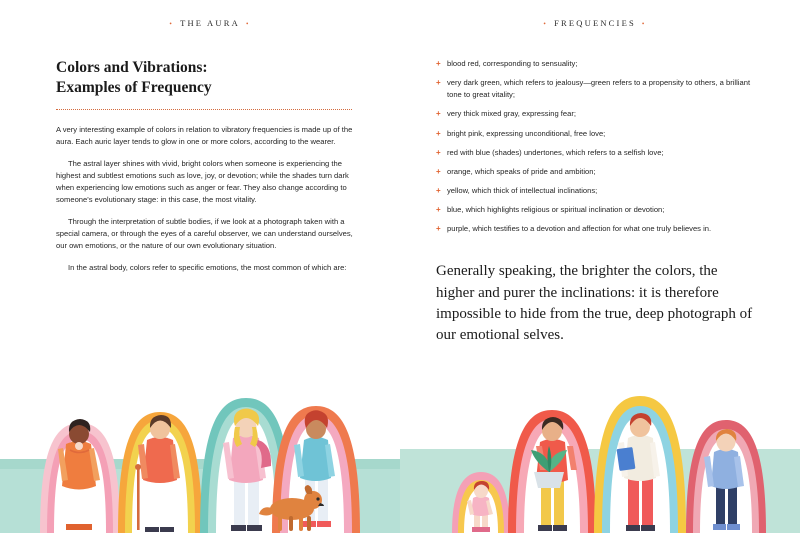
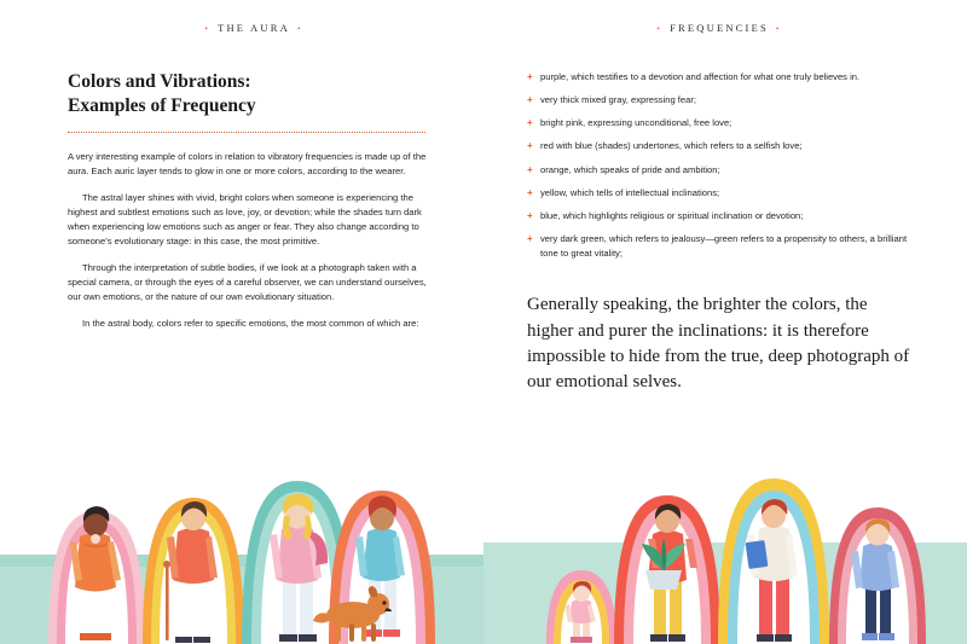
  • THE AURA •
  Colors and Vibrations:
  Examples of Frequency
  A very interesting example of colors in relation to vibratory frequencies is made up of the aura. Each auric layer tends to glow in one or more colors, according to the wearer.
- The astral layer shines with vivid, bright colors when someone is experiencing the highest and subtlest emotions such as love, joy, or devotion; while the shades turn dark when experiencing low emotions such as anger or fear. They also change according to someone's evolutionary stage: in this case, the most vitality.
+ The astral layer shines with vivid, bright colors when someone is experiencing the highest and subtlest emotions such as love, joy, or devotion; while the shades turn dark when experiencing low emotions such as anger or fear. They also change according to someone's evolutionary stage: in this case, the most primitive.
  Through the interpretation of subtle bodies, if we look at a photograph taken with a special camera, or through the eyes of a careful observer, we can understand ourselves, our own emotions, or the nature of our own evolutionary situation.
  In the astral body, colors refer to specific emotions, the most common of which are:
  • FREQUENCIES •
- blood red, corresponding to sensuality;
- very dark green, which refers to jealousy—green refers to a propensity to others, a brilliant tone to great vitality;
+ purple, which testifies to a devotion and affection for what one truly believes in.
  very thick mixed gray, expressing fear;
  bright pink, expressing unconditional, free love;
  red with blue (shades) undertones, which refers to a selfish love;
  orange, which speaks of pride and ambition;
- yellow, which thick of intellectual inclinations;
+ yellow, which tells of intellectual inclinations;
  blue, which highlights religious or spiritual inclination or devotion;
- purple, which testifies to a devotion and affection for what one truly believes in.
+ very dark green, which refers to jealousy—green refers to a propensity to others, a brilliant tone to great vitality;
  Generally speaking, the brighter the colors, the higher and purer the inclinations: it is therefore impossible to hide from the true, deep photograph of our emotional selves.
